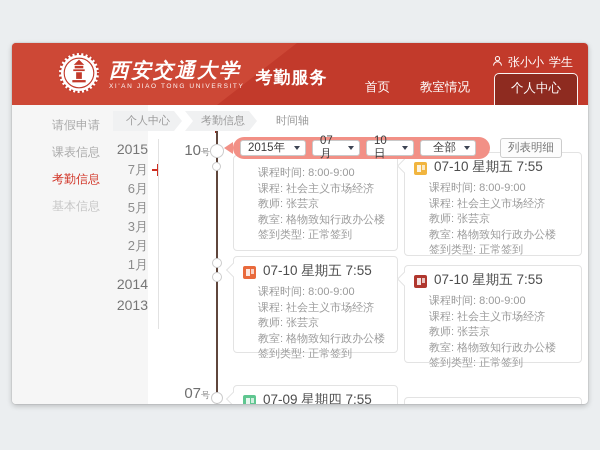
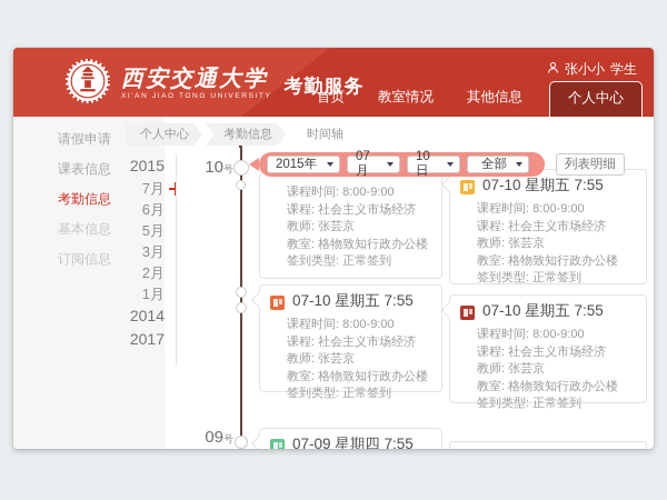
  西安交通大学
  考勤服务
  张小小
  学生
  首页
  教室情况
+ 其他信息
  个人中心
  请假申请
  课表信息
  考勤信息
  基本信息
+ 订阅信息
  个人中心
  考勤信息
  时间轴
  2015
  7月
  6月
  5月
  3月
  2月
  1月
  2014
- 2013
+ 2017
  10号
- 07号
+ 09号
  2015年
  07月
  10日
  全部
  列表明细
  课程时间: 8:00-9:00
  课程: 社会主义市场经济
  教师: 张芸京
  教室: 格物致知行政办公楼
  签到类型: 正常签到
  07-10 星期五 7:55
  课程时间: 8:00-9:00
  课程: 社会主义市场经济
  教师: 张芸京
  教室: 格物致知行政办公楼
  签到类型: 正常签到
  07-10 星期五 7:55
  课程时间: 8:00-9:00
  课程: 社会主义市场经济
  教师: 张芸京
  教室: 格物致知行政办公楼
  签到类型: 正常签到
  07-10 星期五 7:55
  课程时间: 8:00-9:00
  课程: 社会主义市场经济
  教师: 张芸京
  教室: 格物致知行政办公楼
  签到类型: 正常签到
  07-09 星期四 7:55
